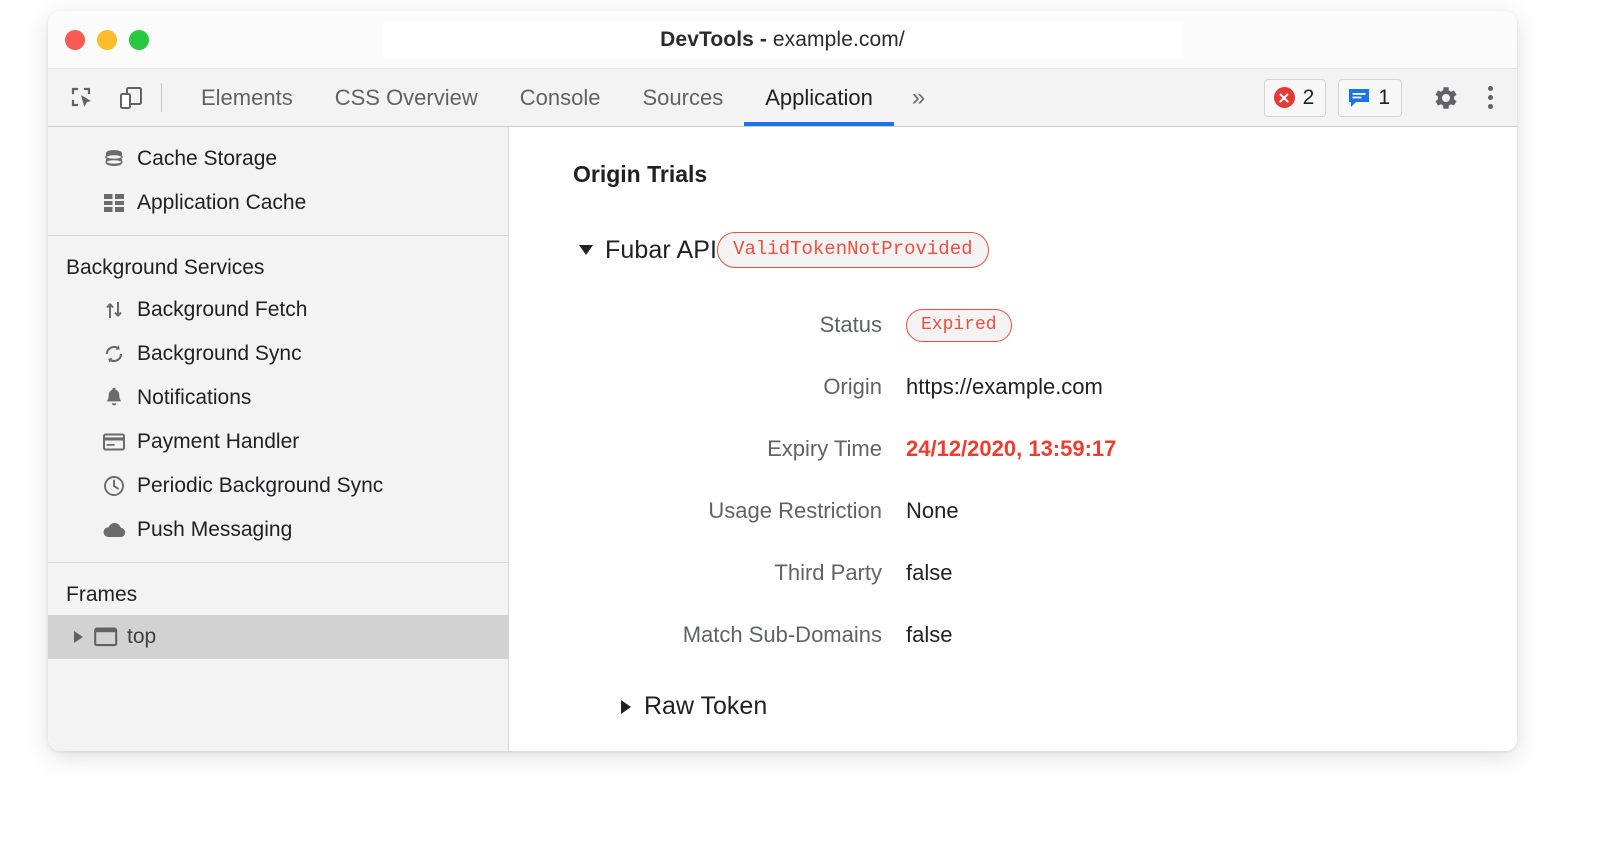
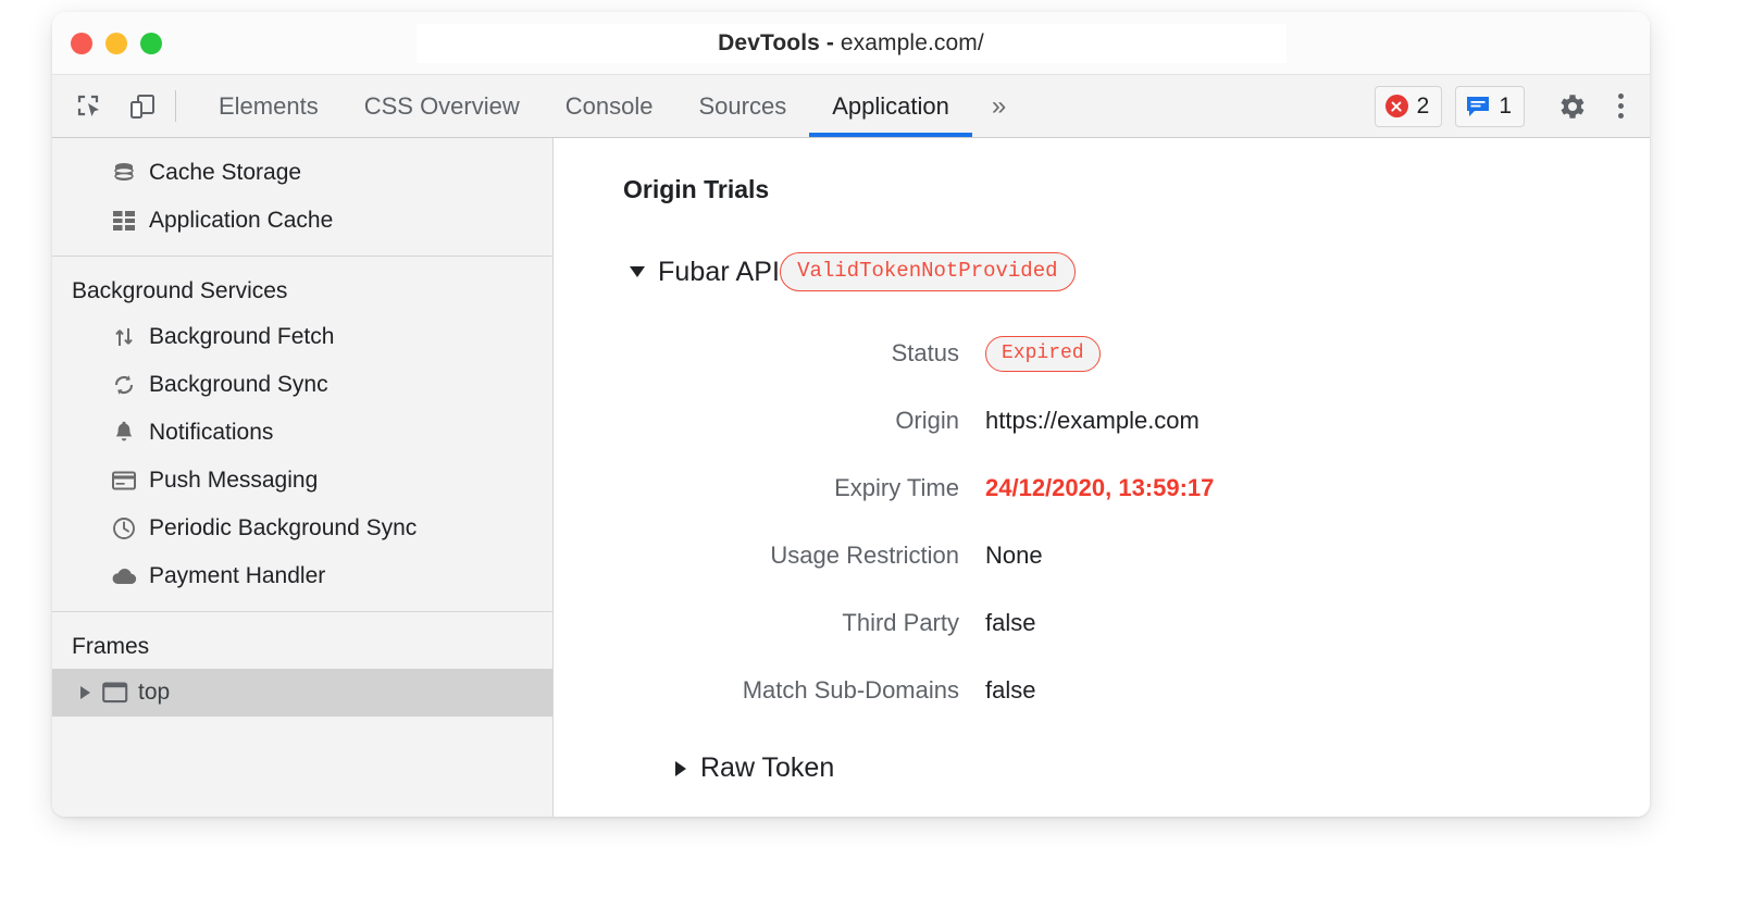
  DevTools - example.com/
  Elements
  CSS Overview
  Console
  Sources
  Application
  »
  2
  1
  Cache Storage
  Application Cache
  Background Services
  Background Fetch
  Background Sync
  Notifications
- Payment Handler
+ Push Messaging
  Periodic Background Sync
- Push Messaging
+ Payment Handler
  Frames
  top
  Origin Trials
  Fubar API
  ValidTokenNotProvided
  Status
  Expired
  Origin
  https://example.com
  Expiry Time
  24/12/2020, 13:59:17
  Usage Restriction
  None
  Third Party
  false
  Match Sub-Domains
  false
  Raw Token
